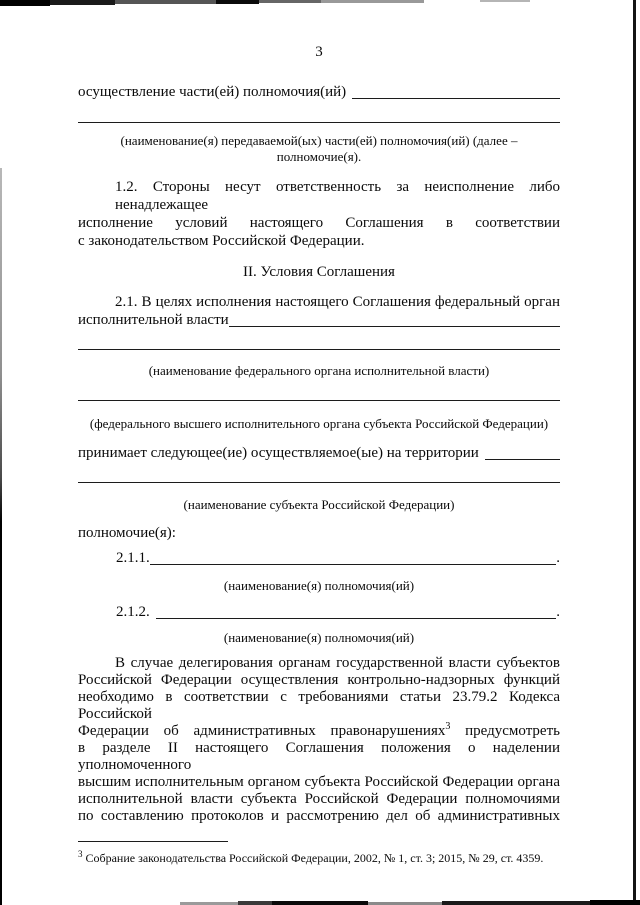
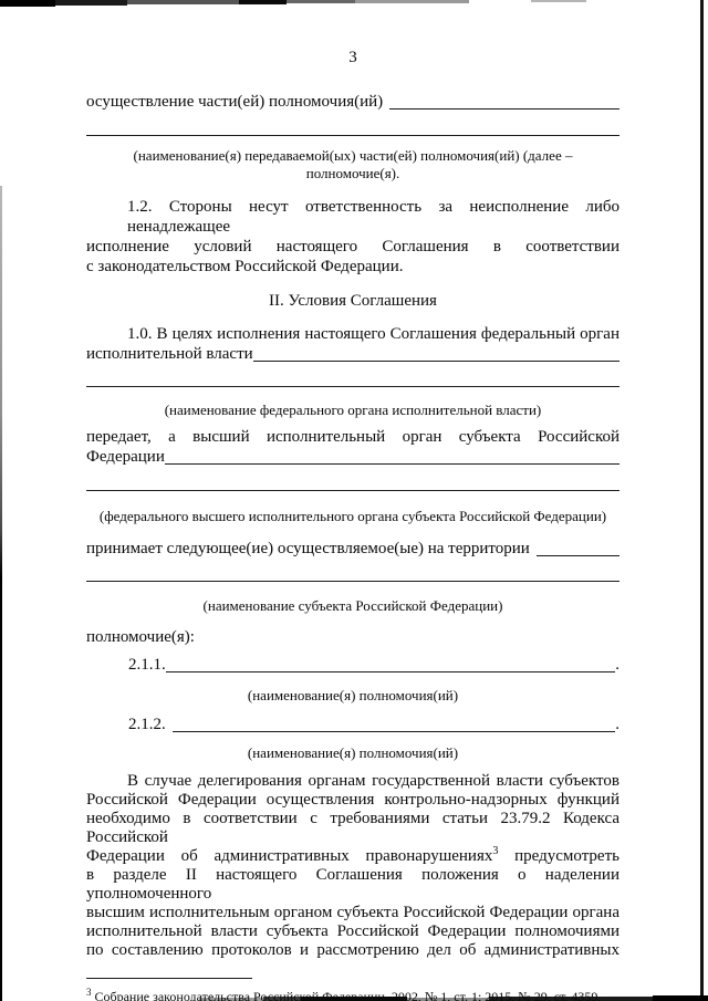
  3
  осуществление части(ей) полномочия(ий)
  (наименование(я) передаваемой(ых) части(ей) полномочия(ий) (далее – полномочие(я).
  1.2. Стороны несут ответственность за неисполнение либо ненадлежащее
  исполнение условий настоящего Соглашения в соответствии
  с законодательством Российской Федерации.
  II. Условия Соглашения
- 2.1. В целях исполнения настоящего Соглашения федеральный орган
+ 1.0. В целях исполнения настоящего Соглашения федеральный орган
  исполнительной власти
  (наименование федерального органа исполнительной власти)
+ передает, а высший исполнительный орган субъекта Российской
+ Федерации
  (федерального высшего исполнительного органа субъекта Российской Федерации)
  принимает следующее(ие) осуществляемое(ые) на территории
  (наименование субъекта Российской Федерации)
  полномочие(я):
  2.1.1.
  .
  (наименование(я) полномочия(ий)
  2.1.2.
  .
  (наименование(я) полномочия(ий)
  В случае делегирования органам государственной власти субъектов
  Российской Федерации осуществления контрольно-надзорных функций
  необходимо в соответствии с требованиями статьи 23.79.2 Кодекса Российской
  Федерации об административных правонарушениях3 предусмотреть
  в разделе II настоящего Соглашения положения о наделении уполномоченного
  высшим исполнительным органом субъекта Российской Федерации органа
  исполнительной власти субъекта Российской Федерации полномочиями
  по составлению протоколов и рассмотрению дел об административных
- 3 Собрание законодательства Российской Федерации, 2002, № 1, ст. 3; 2015, № 29, ст. 4359.
+ 3 Собрание законодательства Российской Федерации, 2002, № 1, ст. 1; 2015, № 29, ст. 4359.
